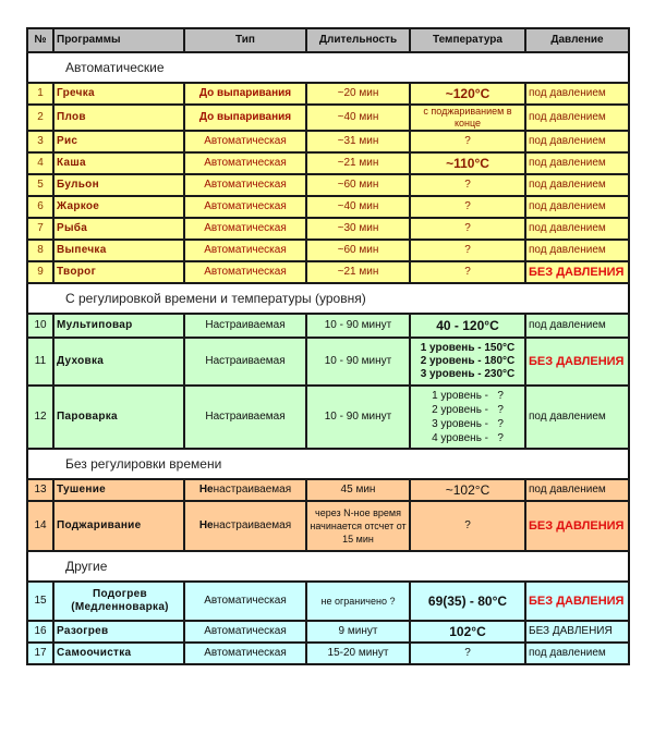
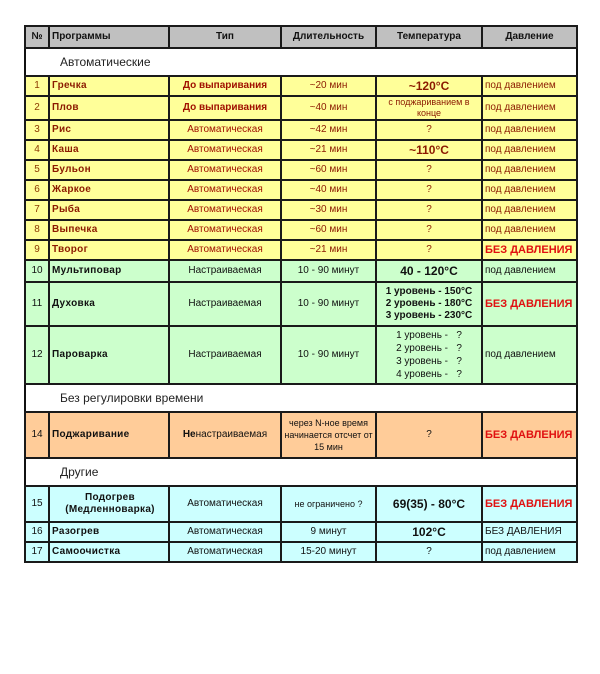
  №	Программы	Тип	Длительность	Температура	Давление
  Автоматические
  1	Гречка	До выпаривания	~20 мин	~120°C	под давлением
  2	Плов	До выпаривания	~40 мин	с поджариванием в конце	под давлением
- 3	Рис	Автоматическая	~31 мин	?	под давлением
+ 3	Рис	Автоматическая	~42 мин	?	под давлением
  4	Каша	Автоматическая	~21 мин	~110°C	под давлением
  5	Бульон	Автоматическая	~60 мин	?	под давлением
  6	Жаркое	Автоматическая	~40 мин	?	под давлением
  7	Рыба	Автоматическая	~30 мин	?	под давлением
  8	Выпечка	Автоматическая	~60 мин	?	под давлением
  9	Творог	Автоматическая	~21 мин	?	БЕЗ ДАВЛЕНИЯ
- С регулировкой времени и температуры (уровня)
  10	Мультиповар	Настраиваемая	10 - 90 минут	40 - 120°C	под давлением
  11	Духовка	Настраиваемая	10 - 90 минут	1 уровень - 150°C 2 уровень - 180°C 3 уровень - 230°C	БЕЗ ДАВЛЕНИЯ
  12	Пароварка	Настраиваемая	10 - 90 минут	1 уровень - ? 2 уровень - ? 3 уровень - ? 4 уровень - ?	под давлением
  Без регулировки времени
- 13	Тушение	Ненастраиваемая	45 мин	~102°C	под давлением
  14	Поджаривание	Ненастраиваемая	через N-ное время начинается отсчет от 15 мин	?	БЕЗ ДАВЛЕНИЯ
  Другие
  15	Подогрев (Медленноварка)	Автоматическая	не ограничено ?	69(35) - 80°C	БЕЗ ДАВЛЕНИЯ
  16	Разогрев	Автоматическая	9 минут	102°C	БЕЗ ДАВЛЕНИЯ
  17	Самоочистка	Автоматическая	15-20 минут	?	под давлением
